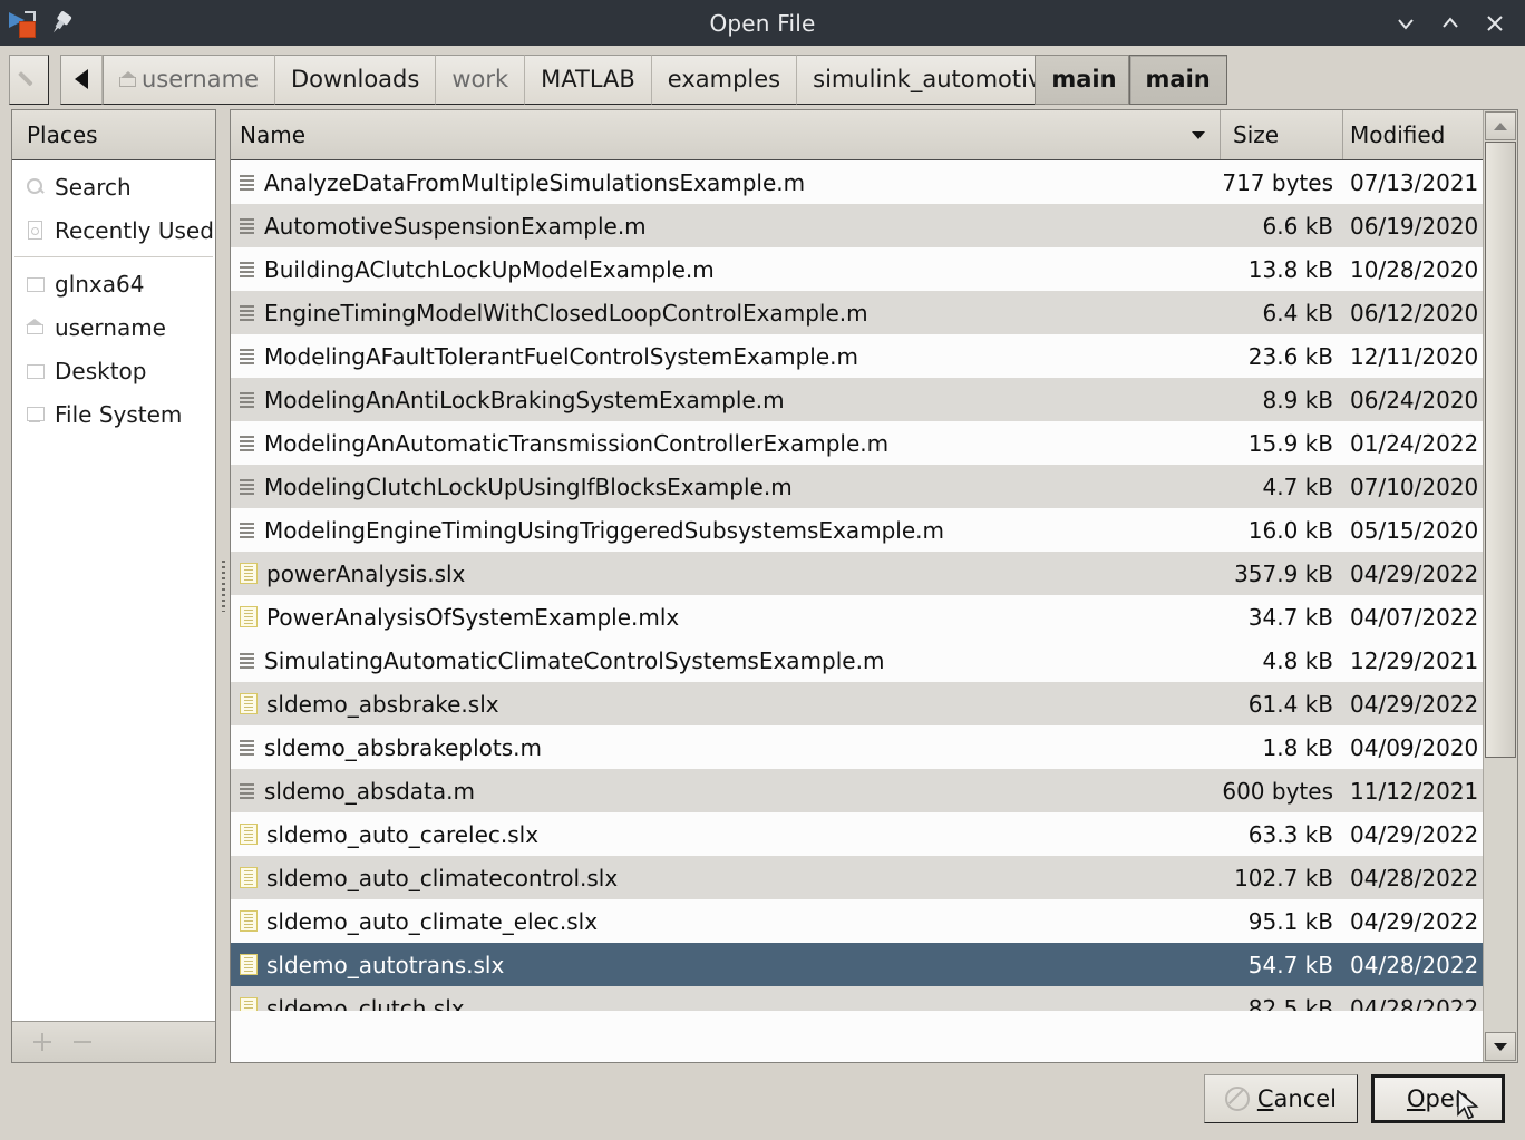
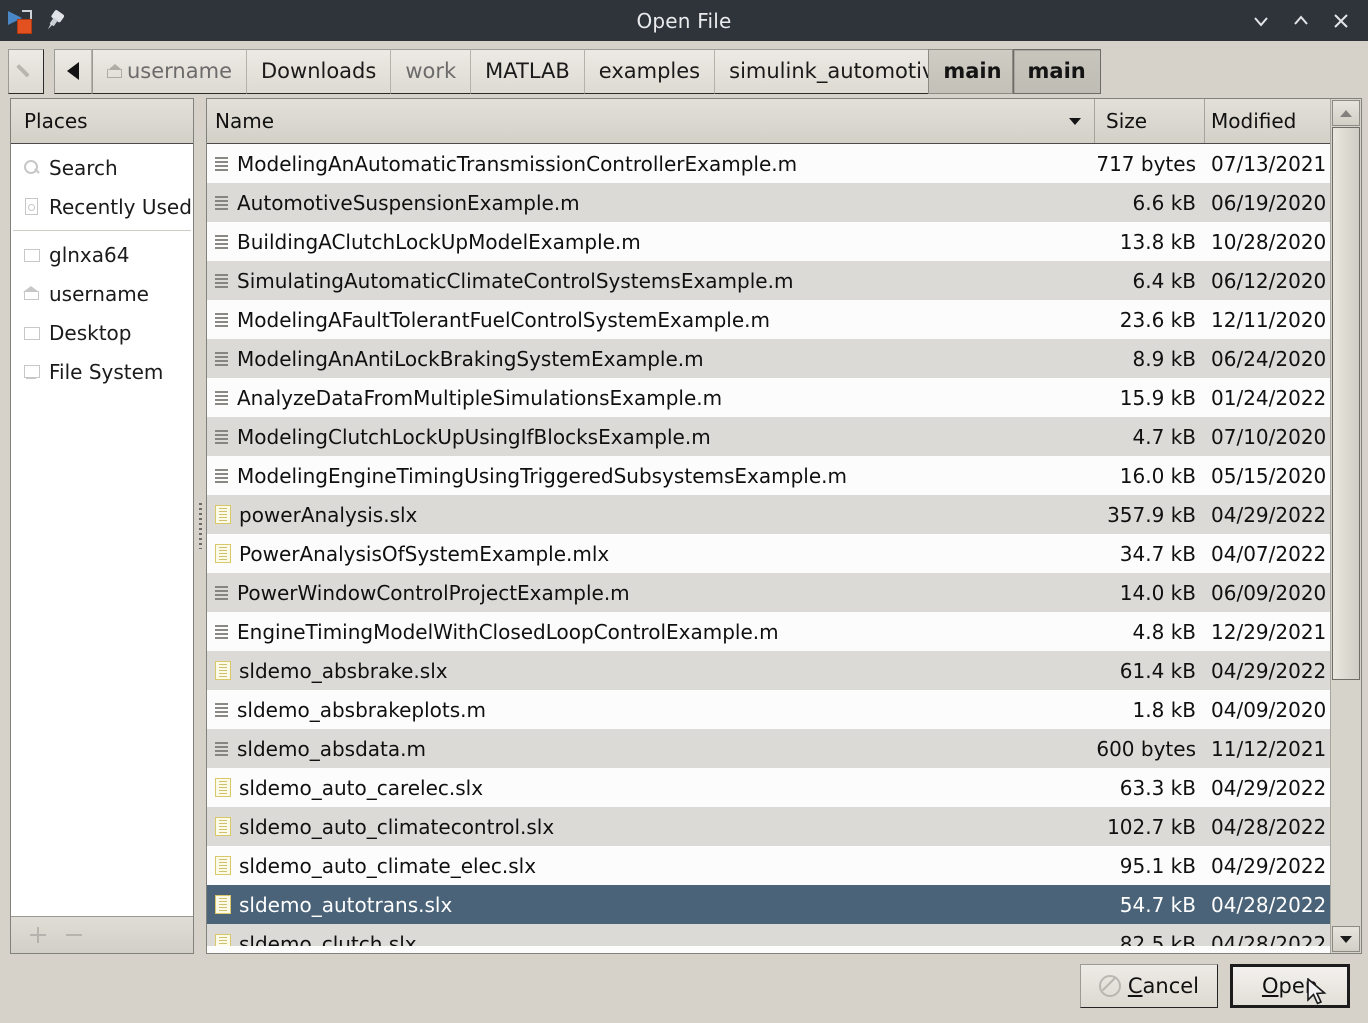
  Open File
  username
  Downloads
  work
  MATLAB
  examples
  simulink_automoti
  main
  main
  Places
  Search
  Recently Used
  glnxa64
  username
  Desktop
  File System
  Name
  Size
  Modified
- AnalyzeDataFromMultipleSimulationsExample.m
+ ModelingAnAutomaticTransmissionControllerExample.m
  717 bytes
  07/13/2021
  AutomotiveSuspensionExample.m
  6.6 kB
  06/19/2020
  BuildingAClutchLockUpModelExample.m
  13.8 kB
  10/28/2020
- EngineTimingModelWithClosedLoopControlExample.m
+ SimulatingAutomaticClimateControlSystemsExample.m
  6.4 kB
  06/12/2020
  ModelingAFaultTolerantFuelControlSystemExample.m
  23.6 kB
  12/11/2020
  ModelingAnAntiLockBrakingSystemExample.m
  8.9 kB
  06/24/2020
- ModelingAnAutomaticTransmissionControllerExample.m
+ AnalyzeDataFromMultipleSimulationsExample.m
  15.9 kB
  01/24/2022
  ModelingClutchLockUpUsingIfBlocksExample.m
  4.7 kB
  07/10/2020
  ModelingEngineTimingUsingTriggeredSubsystemsExample.m
  16.0 kB
  05/15/2020
  powerAnalysis.slx
  357.9 kB
  04/29/2022
  PowerAnalysisOfSystemExample.mlx
  34.7 kB
  04/07/2022
+ PowerWindowControlProjectExample.m
+ 14.0 kB
+ 06/09/2020
- SimulatingAutomaticClimateControlSystemsExample.m
+ EngineTimingModelWithClosedLoopControlExample.m
  4.8 kB
  12/29/2021
  sldemo_absbrake.slx
  61.4 kB
  04/29/2022
  sldemo_absbrakeplots.m
  1.8 kB
  04/09/2020
  sldemo_absdata.m
  600 bytes
  11/12/2021
  sldemo_auto_carelec.slx
  63.3 kB
  04/29/2022
  sldemo_auto_climatecontrol.slx
  102.7 kB
  04/28/2022
  sldemo_auto_climate_elec.slx
  95.1 kB
  04/29/2022
  sldemo_autotrans.slx
  54.7 kB
  04/28/2022
  sldemo_clutch.slx
  82.5 kB
  04/28/2022
  Cancel
  Ope
